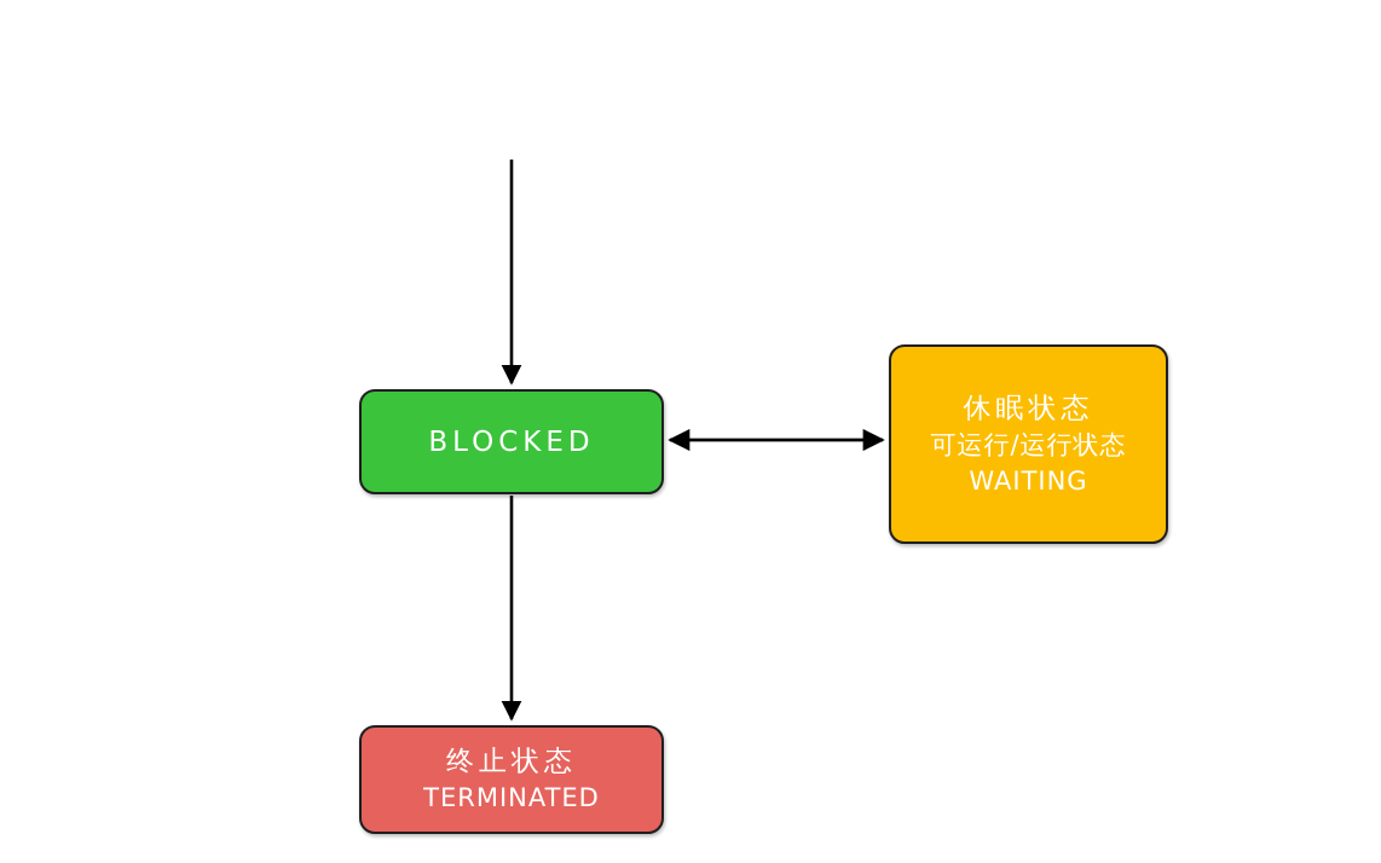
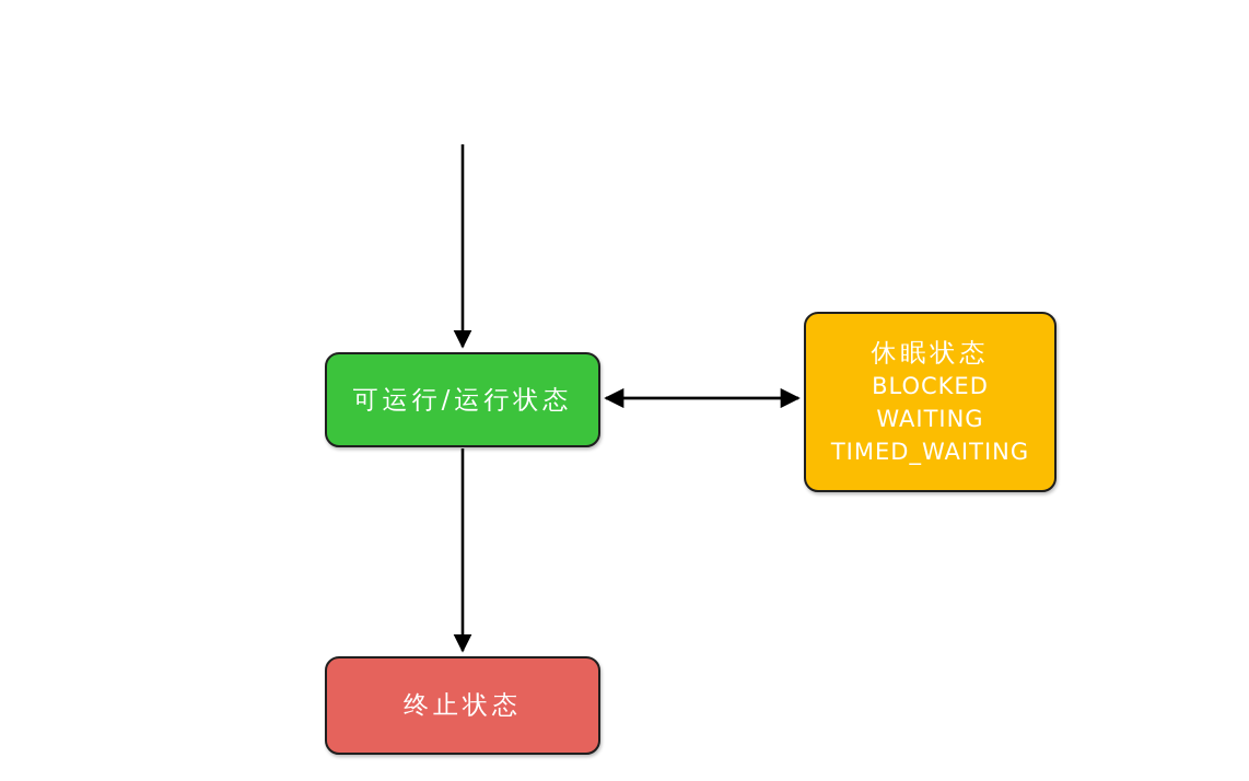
- BLOCKED
+ 可运行/运行状态
  休眠状态
- 可运行/运行状态
+ BLOCKED
  WAITING
+ TIMED_WAITING
  终止状态
- TERMINATED
